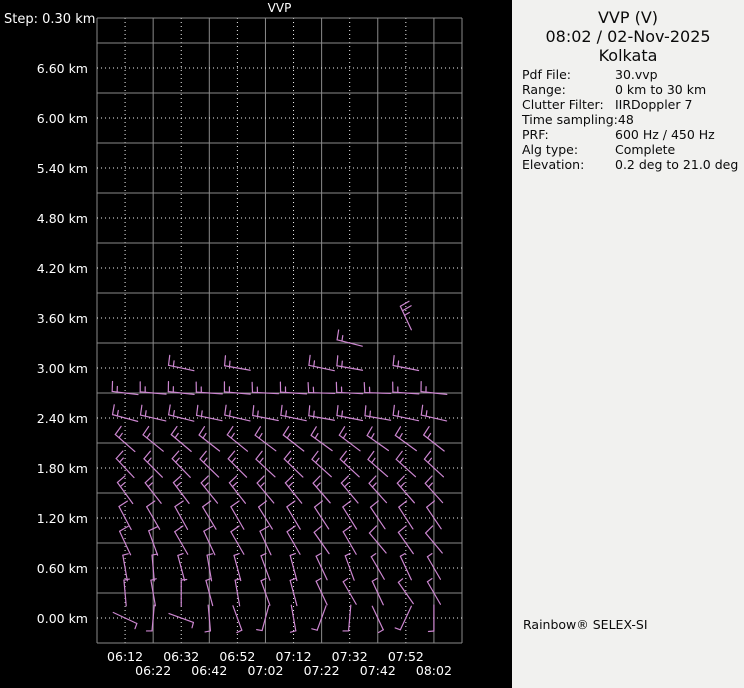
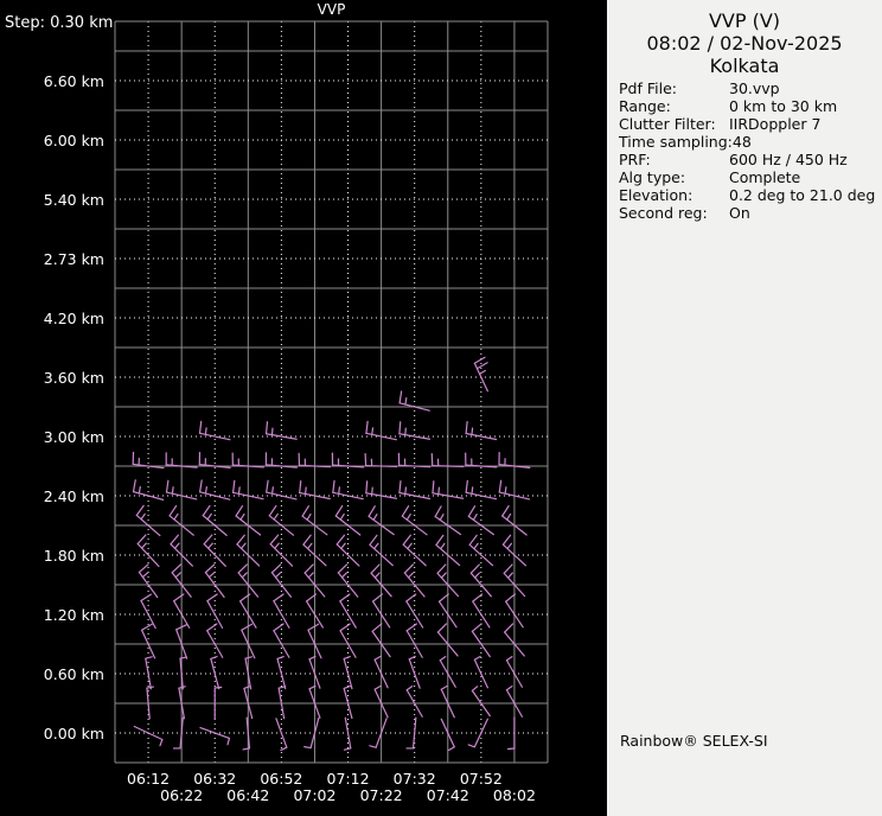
  Step: 0.30 km
  VVP
  6.60 km
  6.00 km
  5.40 km
- 4.80 km
+ 2.73 km
  4.20 km
  3.60 km
  3.00 km
  2.40 km
  1.80 km
  1.20 km
  0.60 km
  0.00 km
  06:12
  06:32
  06:52
  07:12
  07:32
  07:52
  06:22
  06:42
  07:02
  07:22
  07:42
  08:02
  VVP (V)
  08:02 / 02-Nov-2025
  Kolkata
  Pdf File:
  30.vvp
  Range:
  0 km to 30 km
  Clutter Filter:
  IIRDoppler 7
  Time sampling:
  48
  PRF:
  600 Hz / 450 Hz
  Alg type:
  Complete
  Elevation:
  0.2 deg to 21.0 deg
+ Second reg:
+ On
  Rainbow® SELEX-SI
